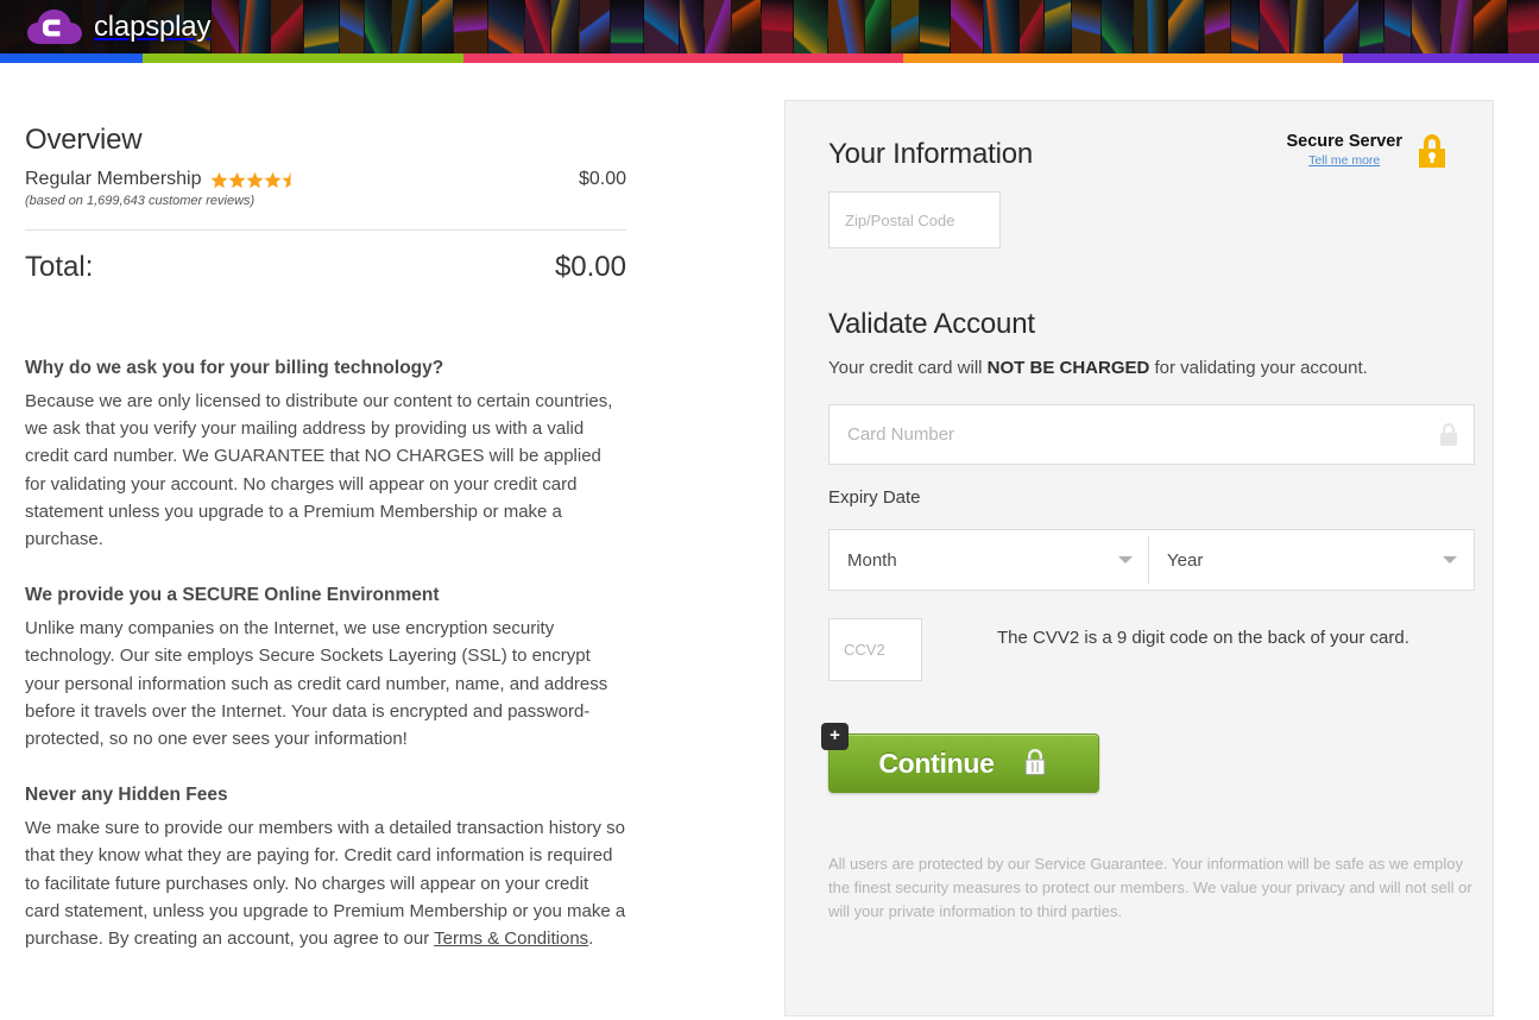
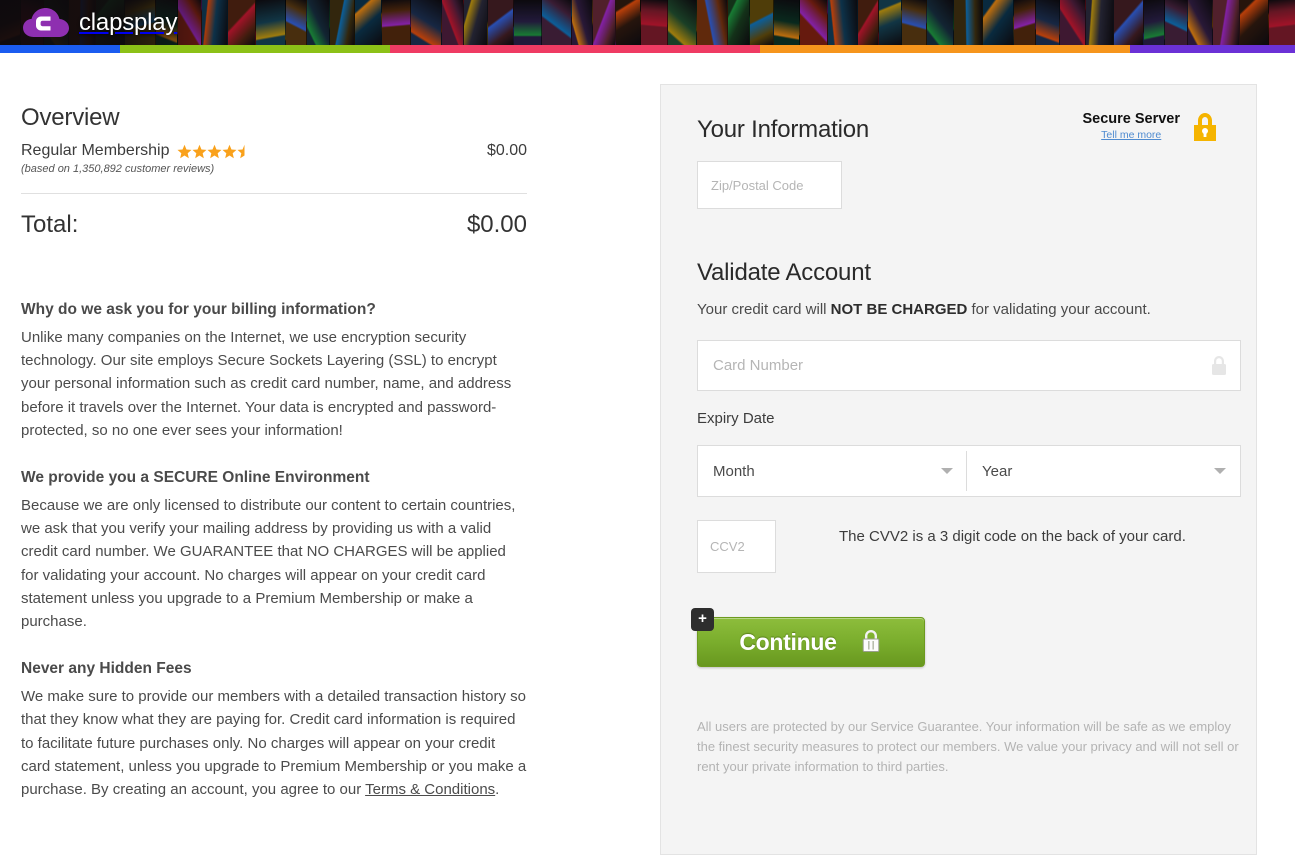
  clapsplay
  Overview
  Regular Membership
  $0.00
- (based on 1,699,643 customer reviews)
+ (based on 1,350,892 customer reviews)
  Total:
  $0.00
- Why do we ask you for your billing technology?
+ Why do we ask you for your billing information?
- Because we are only licensed to distribute our content to certain countries, we ask that you verify your mailing address by providing us with a valid credit card number. We GUARANTEE that NO CHARGES will be applied for validating your account. No charges will appear on your credit card statement unless you upgrade to a Premium Membership or make a purchase.
+ Unlike many companies on the Internet, we use encryption security technology. Our site employs Secure Sockets Layering (SSL) to encrypt your personal information such as credit card number, name, and address before it travels over the Internet. Your data is encrypted and password-protected, so no one ever sees your information!
  We provide you a SECURE Online Environment
- Unlike many companies on the Internet, we use encryption security technology. Our site employs Secure Sockets Layering (SSL) to encrypt your personal information such as credit card number, name, and address before it travels over the Internet. Your data is encrypted and password-protected, so no one ever sees your information!
+ Because we are only licensed to distribute our content to certain countries, we ask that you verify your mailing address by providing us with a valid credit card number. We GUARANTEE that NO CHARGES will be applied for validating your account. No charges will appear on your credit card statement unless you upgrade to a Premium Membership or make a purchase.
  Never any Hidden Fees
  We make sure to provide our members with a detailed transaction history so that they know what they are paying for. Credit card information is required to facilitate future purchases only. No charges will appear on your credit card statement, unless you upgrade to Premium Membership or you make a purchase. By creating an account, you agree to our Terms & Conditions.
  Your Information
  Secure Server
  Tell me more
  Zip/Postal Code
  Validate Account
  Your credit card will NOT BE CHARGED for validating your account.
  Card Number
  Expiry Date
  Month
  Year
  CCV2
- The CVV2 is a 9 digit code on the back of your card.
+ The CVV2 is a 3 digit code on the back of your card.
  +
  Continue
- All users are protected by our Service Guarantee. Your information will be safe as we employ the finest security measures to protect our members. We value your privacy and will not sell or will your private information to third parties.
+ All users are protected by our Service Guarantee. Your information will be safe as we employ the finest security measures to protect our members. We value your privacy and will not sell or rent your private information to third parties.
